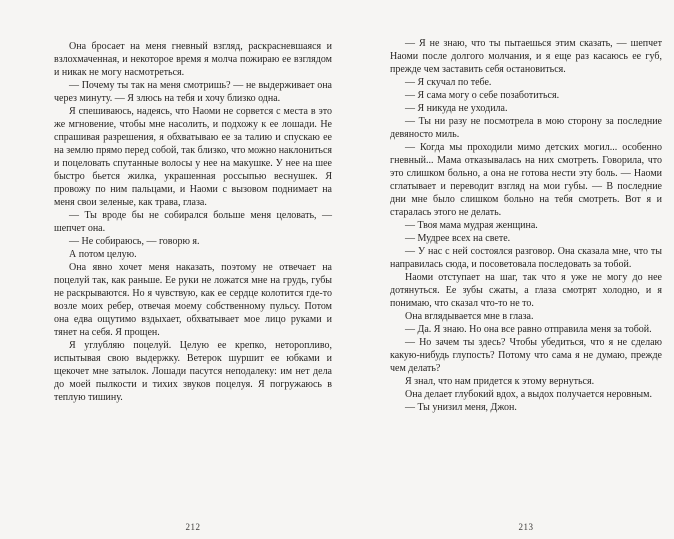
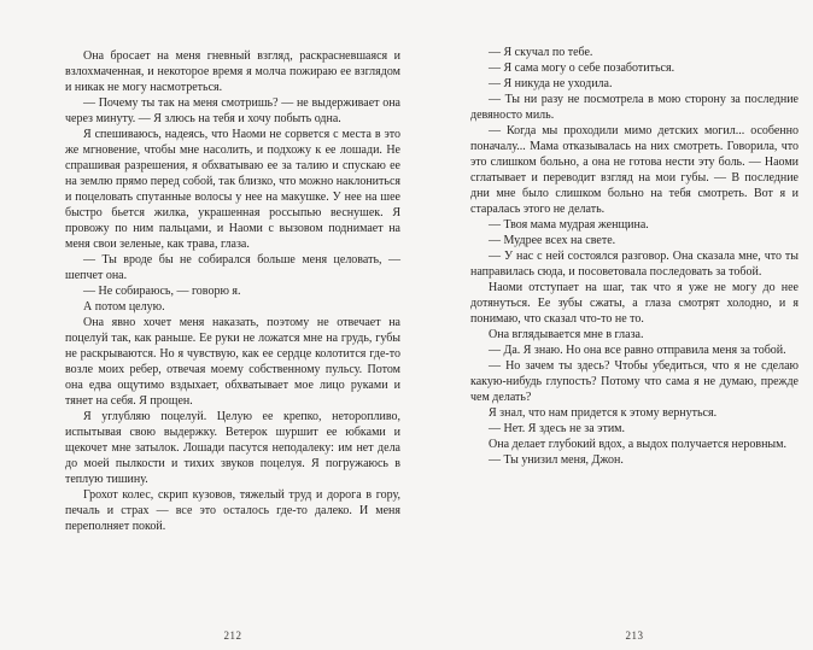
  Она бросает на меня гневный взгляд, раскрасневшаяся и взлохмаченная, и некоторое время я молча пожираю ее взглядом и никак не могу насмотреться.
- — Почему ты так на меня смотришь? — не выдерживает она через минуту. — Я злюсь на тебя и хочу близко одна.
+ — Почему ты так на меня смотришь? — не выдерживает она через минуту. — Я злюсь на тебя и хочу побыть одна.
  Я спешиваюсь, надеясь, что Наоми не сорвется с места в это же мгновение, чтобы мне насолить, и подхожу к ее лошади. Не спрашивая разрешения, я обхватываю ее за талию и спускаю ее на землю прямо перед собой, так близко, что можно наклониться и поцеловать спутанные волосы у нее на макушке. У нее на шее быстро бьется жилка, украшенная россыпью веснушек. Я провожу по ним пальцами, и Наоми с вызовом поднимает на меня свои зеленые, как трава, глаза.
  — Ты вроде бы не собирался больше меня целовать, — шепчет она.
  — Не собираюсь, — говорю я.
  А потом целую.
  Она явно хочет меня наказать, поэтому не отвечает на поцелуй так, как раньше. Ее руки не ложатся мне на грудь, губы не раскрываются. Но я чувствую, как ее сердце колотится где-то возле моих ребер, отвечая моему собственному пульсу. Потом она едва ощутимо вздыхает, обхватывает мое лицо руками и тянет на себя. Я прощен.
  Я углубляю поцелуй. Целую ее крепко, неторопливо, испытывая свою выдержку. Ветерок шуршит ее юбками и щекочет мне затылок. Лошади пасутся неподалеку: им нет дела до моей пылкости и тихих звуков поцелуя. Я погружаюсь в теплую тишину.
+ Грохот колес, скрип кузовов, тяжелый труд и дорога в гору, печаль и страх — все это осталось где-то далеко. И меня переполняет покой.
  212
- — Я не знаю, что ты пытаешься этим сказать, — шепчет Наоми после долгого молчания, и я еще раз касаюсь ее губ, прежде чем заставить себя остановиться.
  — Я скучал по тебе.
  — Я сама могу о себе позаботиться.
  — Я никуда не уходила.
  — Ты ни разу не посмотрела в мою сторону за последние девяносто миль.
- — Когда мы проходили мимо детских могил... особенно гневный... Мама отказывалась на них смотреть. Говорила, что это слишком больно, а она не готова нести эту боль. — Наоми сглатывает и переводит взгляд на мои губы. — В последние дни мне было слишком больно на тебя смотреть. Вот я и старалась этого не делать.
+ — Когда мы проходили мимо детских могил... особенно поначалу... Мама отказывалась на них смотреть. Говорила, что это слишком больно, а она не готова нести эту боль. — Наоми сглатывает и переводит взгляд на мои губы. — В последние дни мне было слишком больно на тебя смотреть. Вот я и старалась этого не делать.
  — Твоя мама мудрая женщина.
  — Мудрее всех на свете.
  — У нас с ней состоялся разговор. Она сказала мне, что ты направилась сюда, и посоветовала последовать за тобой.
  Наоми отступает на шаг, так что я уже не могу до нее дотянуться. Ее зубы сжаты, а глаза смотрят холодно, и я понимаю, что сказал что-то не то.
  Она вглядывается мне в глаза.
  — Да. Я знаю. Но она все равно отправила меня за тобой.
  — Но зачем ты здесь? Чтобы убедиться, что я не сделаю какую-нибудь глупость? Потому что сама я не думаю, прежде чем делать?
  Я знал, что нам придется к этому вернуться.
+ — Нет. Я здесь не за этим.
  Она делает глубокий вдох, а выдох получается неровным.
  — Ты унизил меня, Джон.
  213
